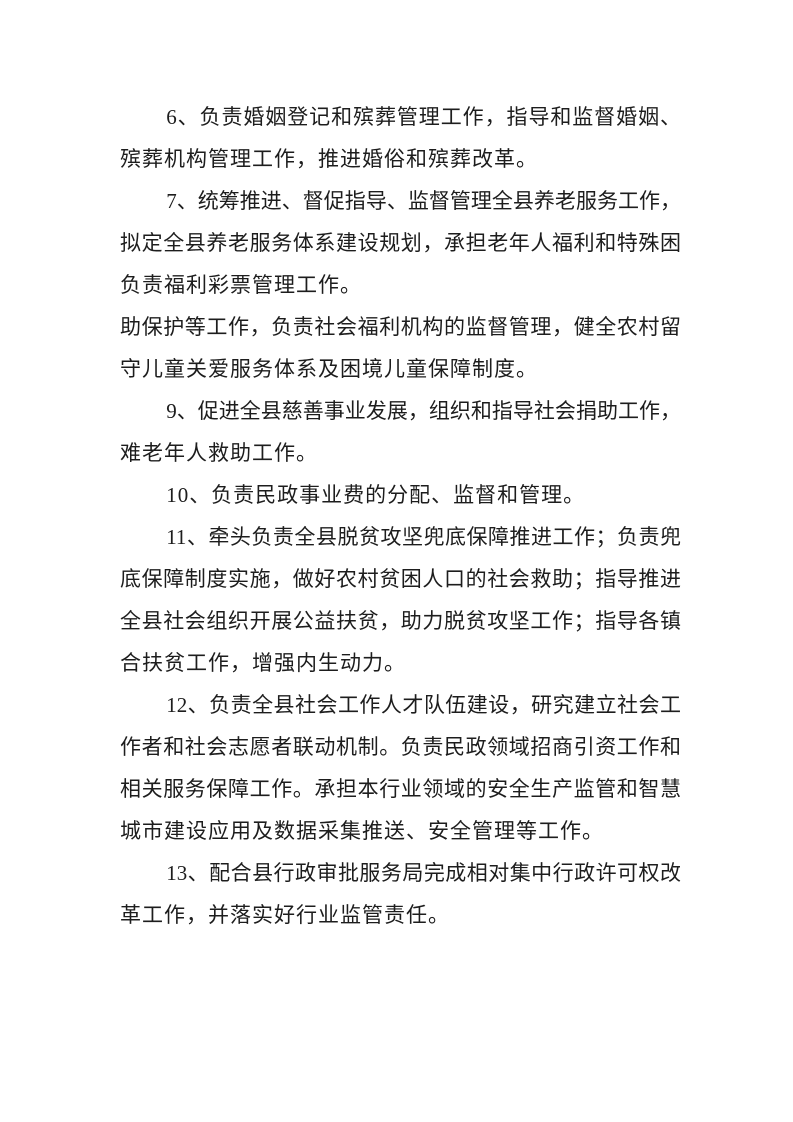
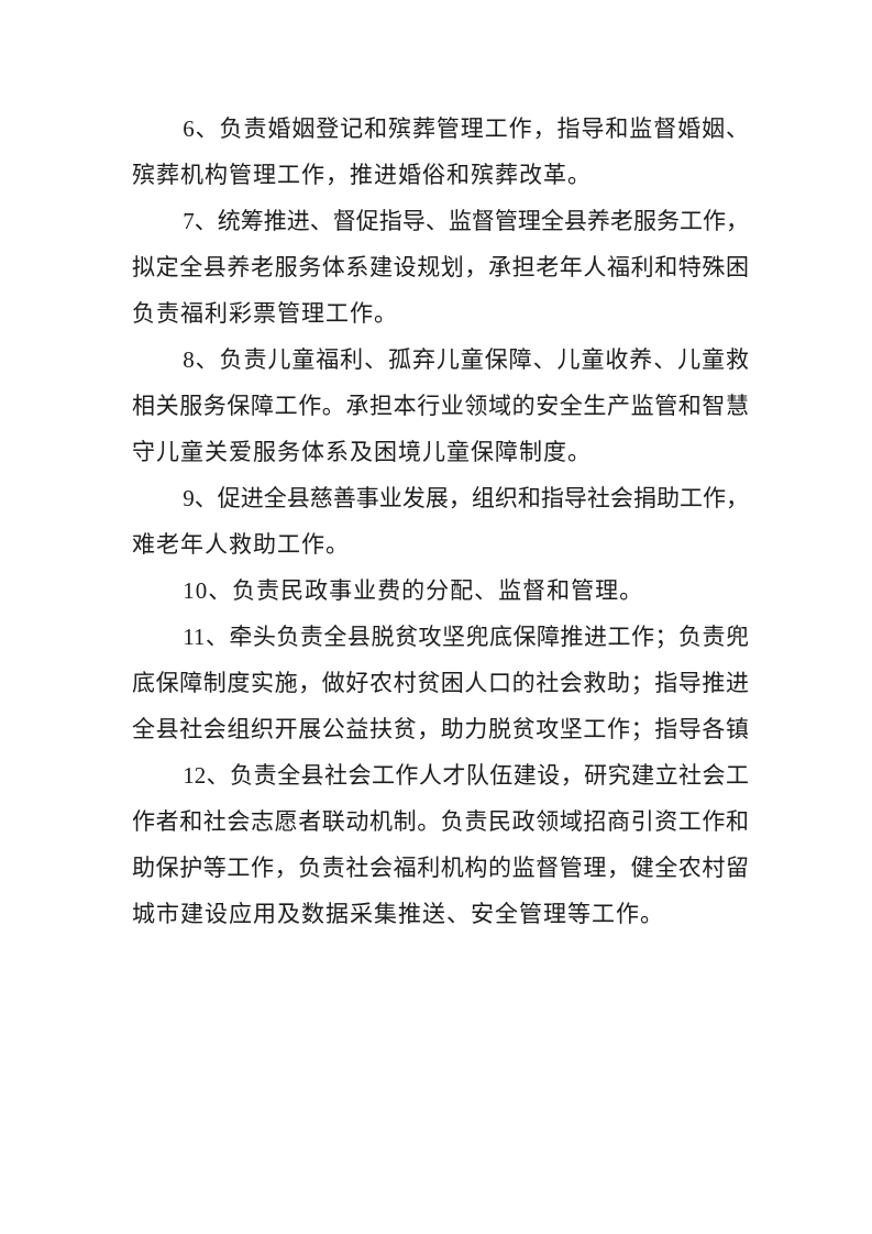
  6、负责婚姻登记和殡葬管理工作，指导和监督婚姻、
  殡葬机构管理工作，推进婚俗和殡葬改革。
  7、统筹推进、督促指导、监督管理全县养老服务工作，
  拟定全县养老服务体系建设规划，承担老年人福利和特殊困
  负责福利彩票管理工作。
+ 8、负责儿童福利、孤弃儿童保障、儿童收养、儿童救
- 助保护等工作，负责社会福利机构的监督管理，健全农村留
+ 相关服务保障工作。承担本行业领域的安全生产监管和智慧
  守儿童关爱服务体系及困境儿童保障制度。
  9、促进全县慈善事业发展，组织和指导社会捐助工作，
  难老年人救助工作。
  10、负责民政事业费的分配、监督和管理。
  11、牵头负责全县脱贫攻坚兜底保障推进工作；负责兜
  底保障制度实施，做好农村贫困人口的社会救助；指导推进
  全县社会组织开展公益扶贫，助力脱贫攻坚工作；指导各镇
- 合扶贫工作，增强内生动力。
  12、负责全县社会工作人才队伍建设，研究建立社会工
  作者和社会志愿者联动机制。负责民政领域招商引资工作和
- 相关服务保障工作。承担本行业领域的安全生产监管和智慧
+ 助保护等工作，负责社会福利机构的监督管理，健全农村留
  城市建设应用及数据采集推送、安全管理等工作。
- 13、配合县行政审批服务局完成相对集中行政许可权改
- 革工作，并落实好行业监管责任。
